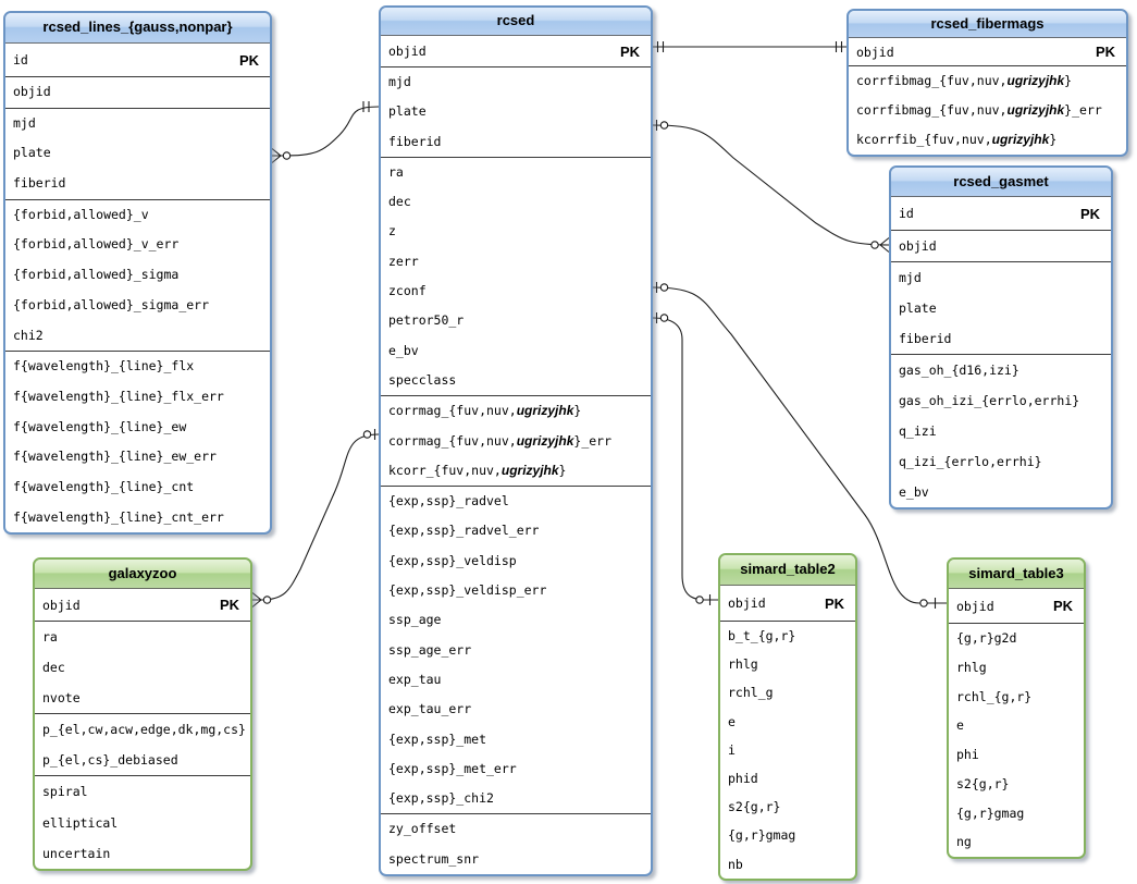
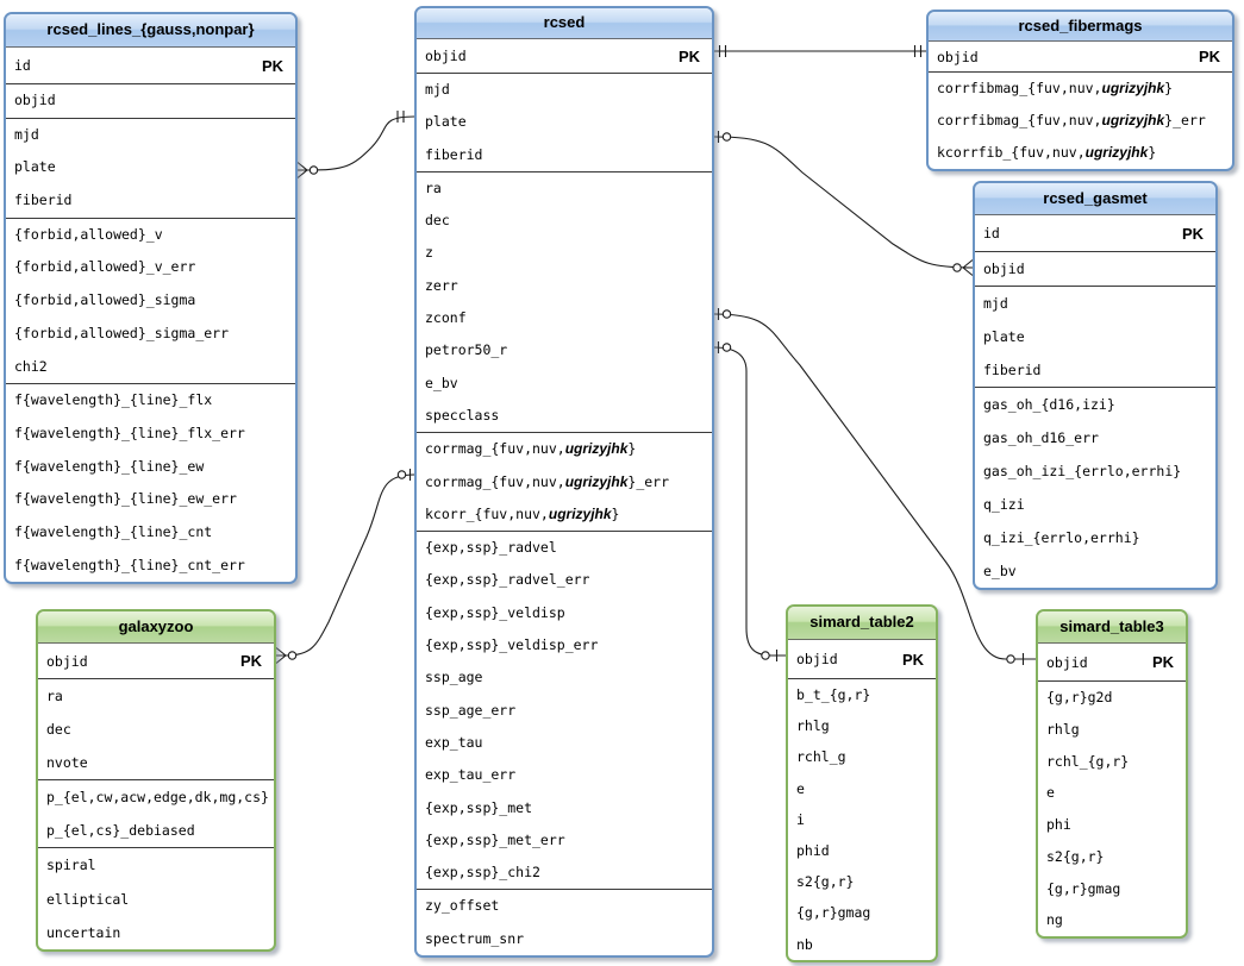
  rcsed_lines_{gauss,nonpar}
  id
  PK
  objid
  mjd
  plate
  fiberid
  {forbid,allowed}_v
  {forbid,allowed}_v_err
  {forbid,allowed}_sigma
  {forbid,allowed}_sigma_err
  chi2
  f{wavelength}_{line}_flx
  f{wavelength}_{line}_flx_err
  f{wavelength}_{line}_ew
  f{wavelength}_{line}_ew_err
  f{wavelength}_{line}_cnt
  f{wavelength}_{line}_cnt_err
  rcsed
  objid
  PK
  mjd
  plate
  fiberid
  ra
  dec
  z
  zerr
  zconf
  petror50_r
  e_bv
  specclass
  corrmag_{fuv,nuv,ugrizyjhk}
  corrmag_{fuv,nuv,ugrizyjhk}_err
  kcorr_{fuv,nuv,ugrizyjhk}
  {exp,ssp}_radvel
  {exp,ssp}_radvel_err
  {exp,ssp}_veldisp
  {exp,ssp}_veldisp_err
  ssp_age
  ssp_age_err
  exp_tau
  exp_tau_err
  {exp,ssp}_met
  {exp,ssp}_met_err
  {exp,ssp}_chi2
  zy_offset
  spectrum_snr
  rcsed_fibermags
  objid
  PK
  corrfibmag_{fuv,nuv,ugrizyjhk}
  corrfibmag_{fuv,nuv,ugrizyjhk}_err
  kcorrfib_{fuv,nuv,ugrizyjhk}
  rcsed_gasmet
  id
  PK
  objid
  mjd
  plate
  fiberid
  gas_oh_{d16,izi}
+ gas_oh_d16_err
  gas_oh_izi_{errlo,errhi}
  q_izi
  q_izi_{errlo,errhi}
  e_bv
  galaxyzoo
  objid
  PK
  ra
  dec
  nvote
  p_{el,cw,acw,edge,dk,mg,cs}
  p_{el,cs}_debiased
  spiral
  elliptical
  uncertain
  simard_table2
  objid
  PK
  b_t_{g,r}
  rhlg
  rchl_g
  e
  i
  phid
  s2{g,r}
  {g,r}gmag
  nb
  simard_table3
  objid
  PK
  {g,r}g2d
  rhlg
  rchl_{g,r}
  e
  phi
  s2{g,r}
  {g,r}gmag
  ng
